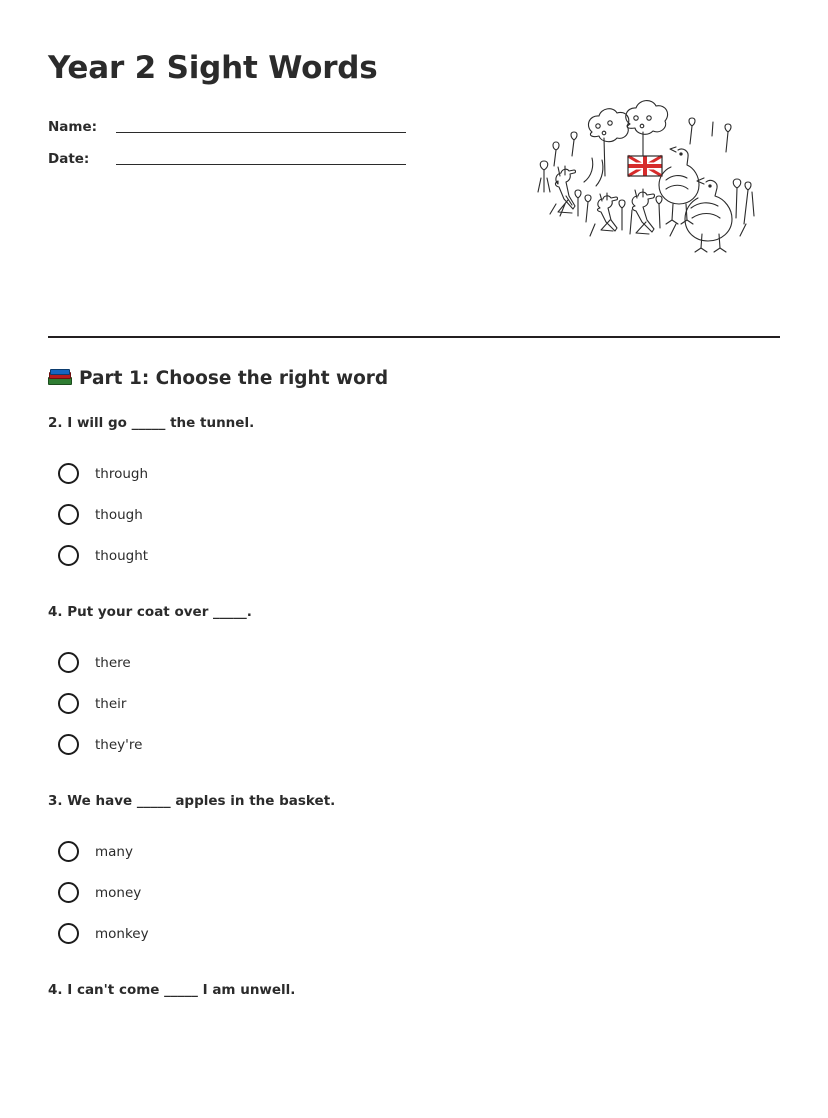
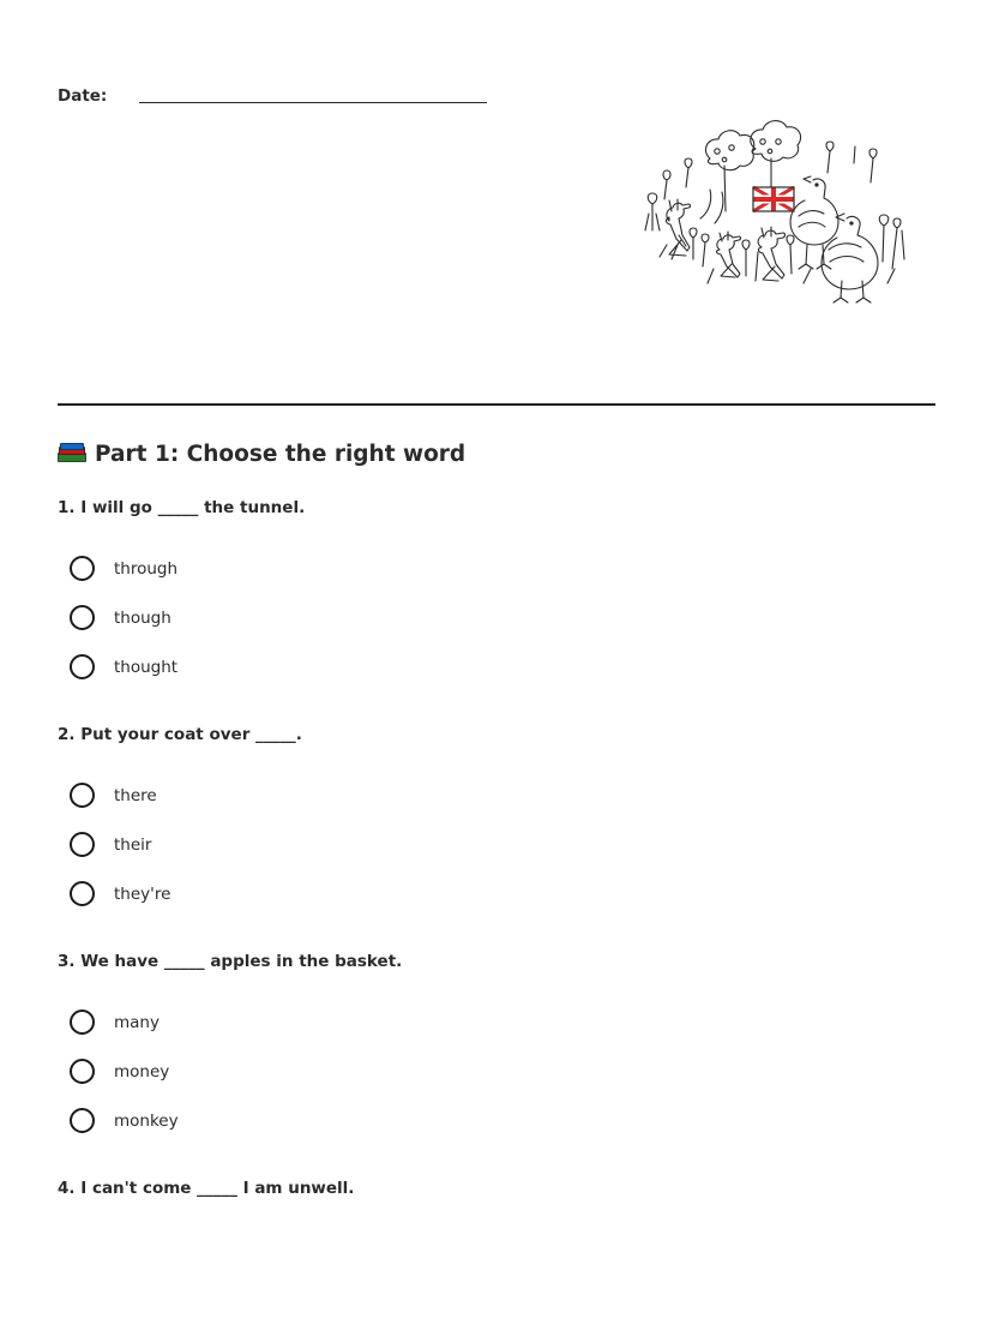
- Year 2 Sight Words
- Name:
  Date:
  Part 1: Choose the right word
- 2. I will go _____ the tunnel.
+ 1. I will go _____ the tunnel.
  through
  though
  thought
- 4. Put your coat over _____.
+ 2. Put your coat over _____.
  there
  their
  they're
  3. We have _____ apples in the basket.
  many
  money
  monkey
  4. I can't come _____ I am unwell.
